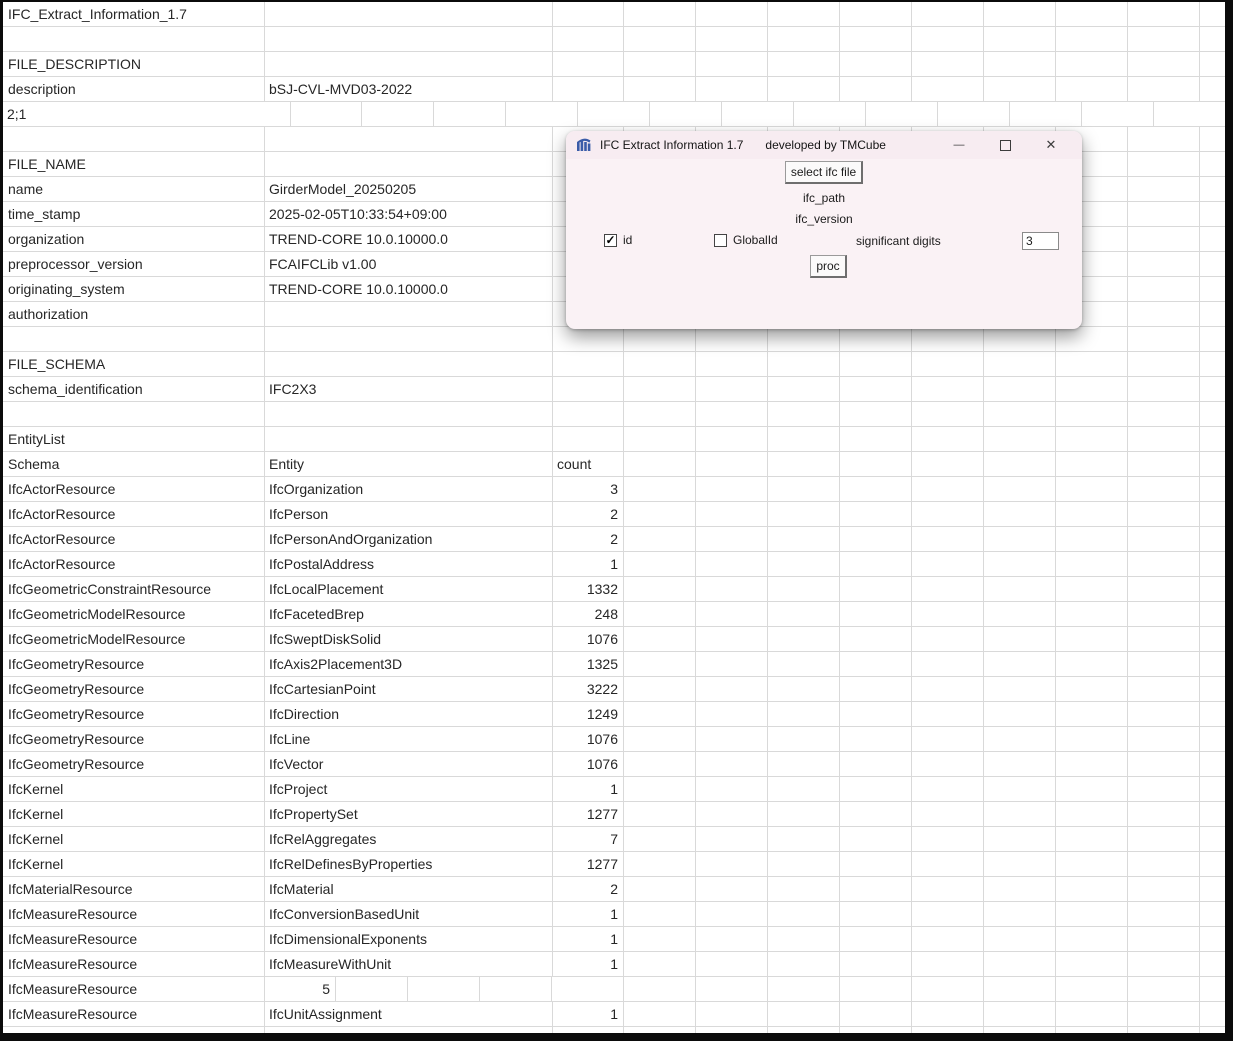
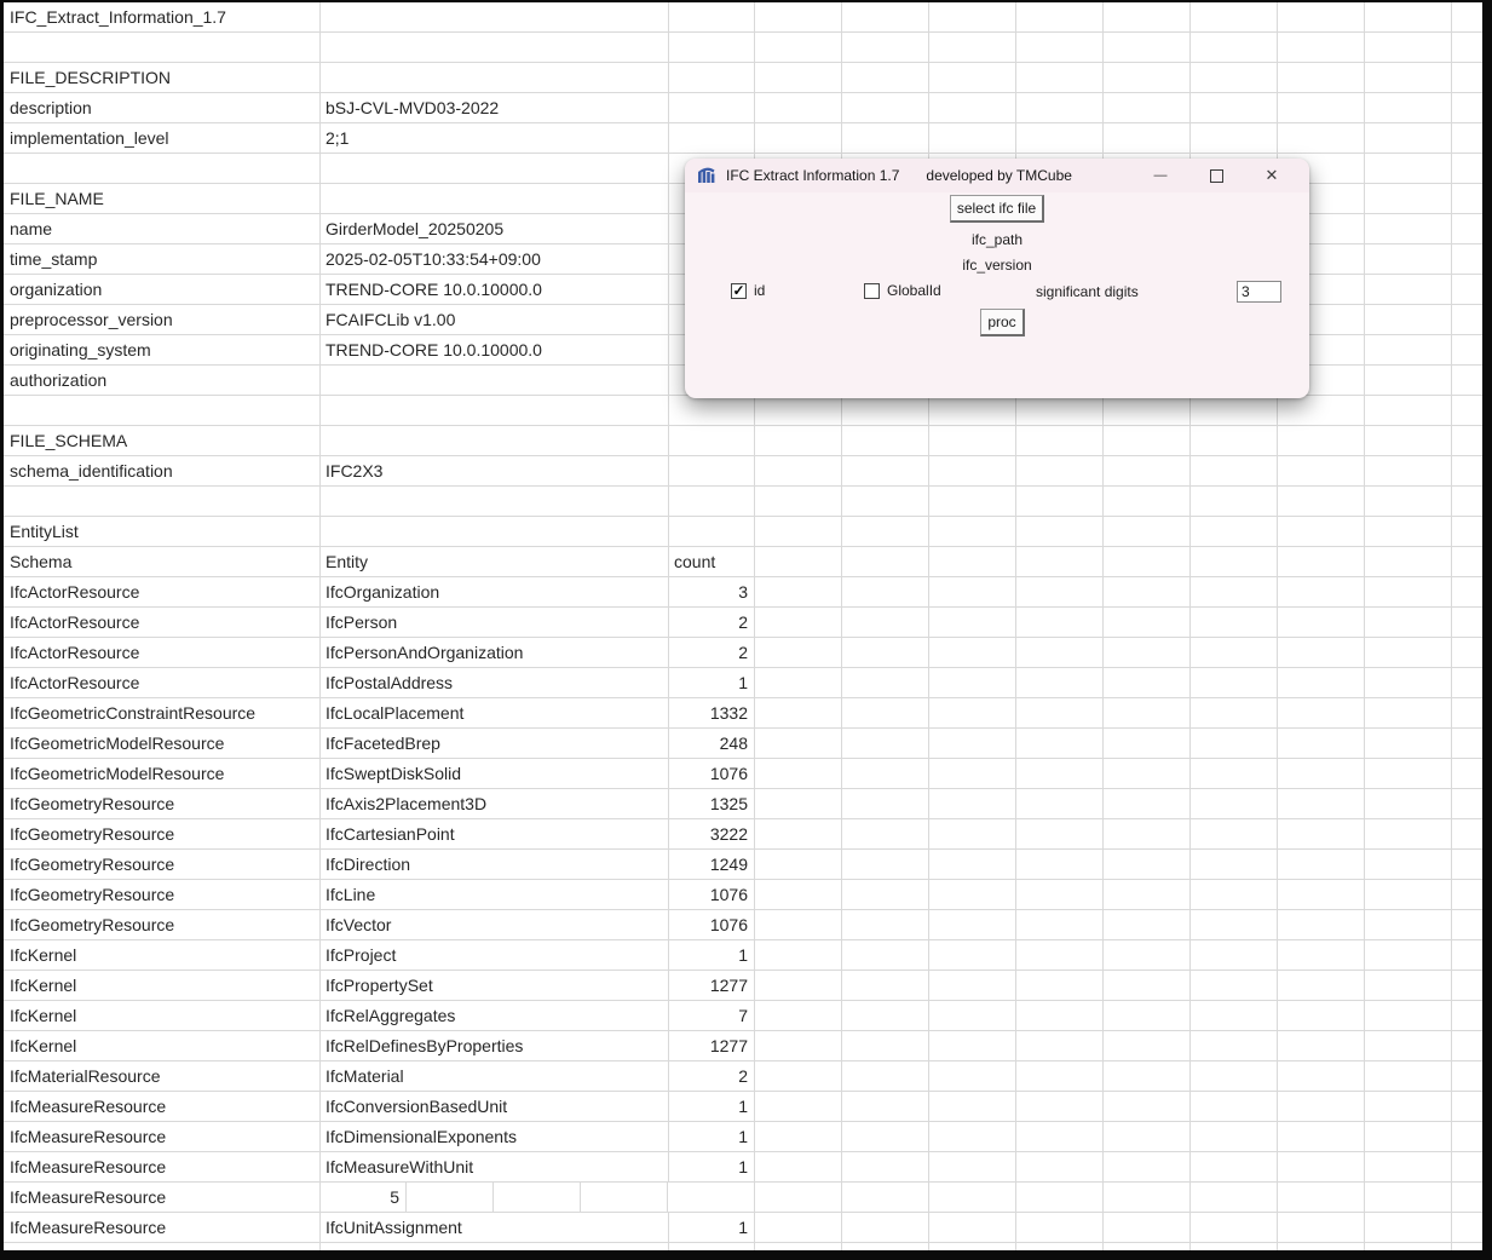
  IFC_Extract_Information_1.7
  FILE_DESCRIPTION
  description
  bSJ-CVL-MVD03-2022
+ implementation_level
  2;1
  FILE_NAME
  name
  GirderModel_20250205
  time_stamp
  2025-02-05T10:33:54+09:00
  organization
  TREND-CORE 10.0.10000.0
  preprocessor_version
  FCAIFCLib v1.00
  originating_system
  TREND-CORE 10.0.10000.0
  authorization
  FILE_SCHEMA
  schema_identification
  IFC2X3
  EntityList
  Schema
  Entity
  count
  IfcActorResource
  IfcOrganization
  3
  IfcActorResource
  IfcPerson
  2
  IfcActorResource
  IfcPersonAndOrganization
  2
  IfcActorResource
  IfcPostalAddress
  1
  IfcGeometricConstraintResource
  IfcLocalPlacement
  1332
  IfcGeometricModelResource
  IfcFacetedBrep
  248
  IfcGeometricModelResource
  IfcSweptDiskSolid
  1076
  IfcGeometryResource
  IfcAxis2Placement3D
  1325
  IfcGeometryResource
  IfcCartesianPoint
  3222
  IfcGeometryResource
  IfcDirection
  1249
  IfcGeometryResource
  IfcLine
  1076
  IfcGeometryResource
  IfcVector
  1076
  IfcKernel
  IfcProject
  1
  IfcKernel
  IfcPropertySet
  1277
  IfcKernel
  IfcRelAggregates
  7
  IfcKernel
  IfcRelDefinesByProperties
  1277
  IfcMaterialResource
  IfcMaterial
  2
  IfcMeasureResource
  IfcConversionBasedUnit
  1
  IfcMeasureResource
  IfcDimensionalExponents
  1
  IfcMeasureResource
  IfcMeasureWithUnit
  1
  IfcMeasureResource
  5
  IfcMeasureResource
  IfcUnitAssignment
  1
  IFC Extract Information 1.7
  developed by TMCube
  —
  ✕
  select ifc file
  ifc_path
  ifc_version
  ✓
  id
  GlobalId
  significant digits
  3
  proc
